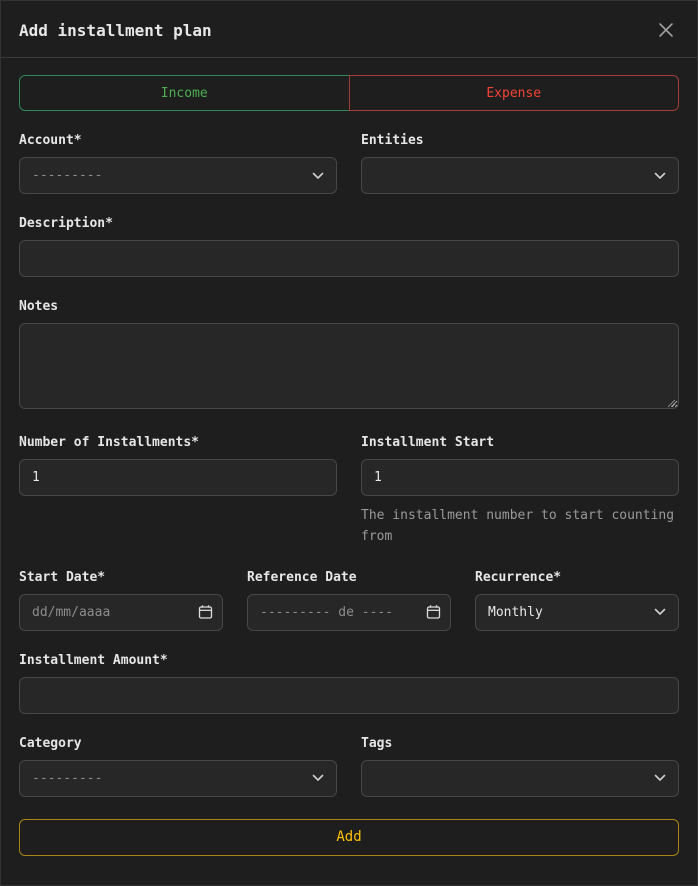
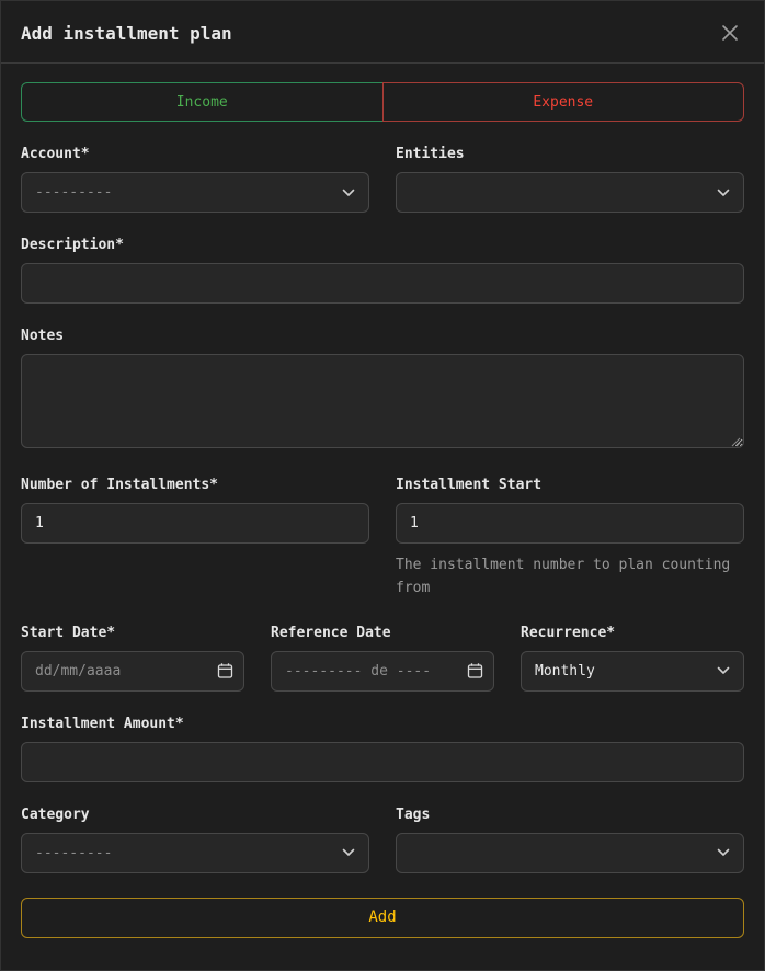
  Add installment plan
  Income
  Expense
  Account*
  ---------
  Entities
  Description*
  Notes
  Number of Installments*
  1
  Installment Start
  1
- The installment number to start counting from
+ The installment number to plan counting from
  Start Date*
  dd/mm/aaaa
  Reference Date
  --------- de ----
  Recurrence*
  Monthly
  Installment Amount*
  Category
  ---------
  Tags
  Add
